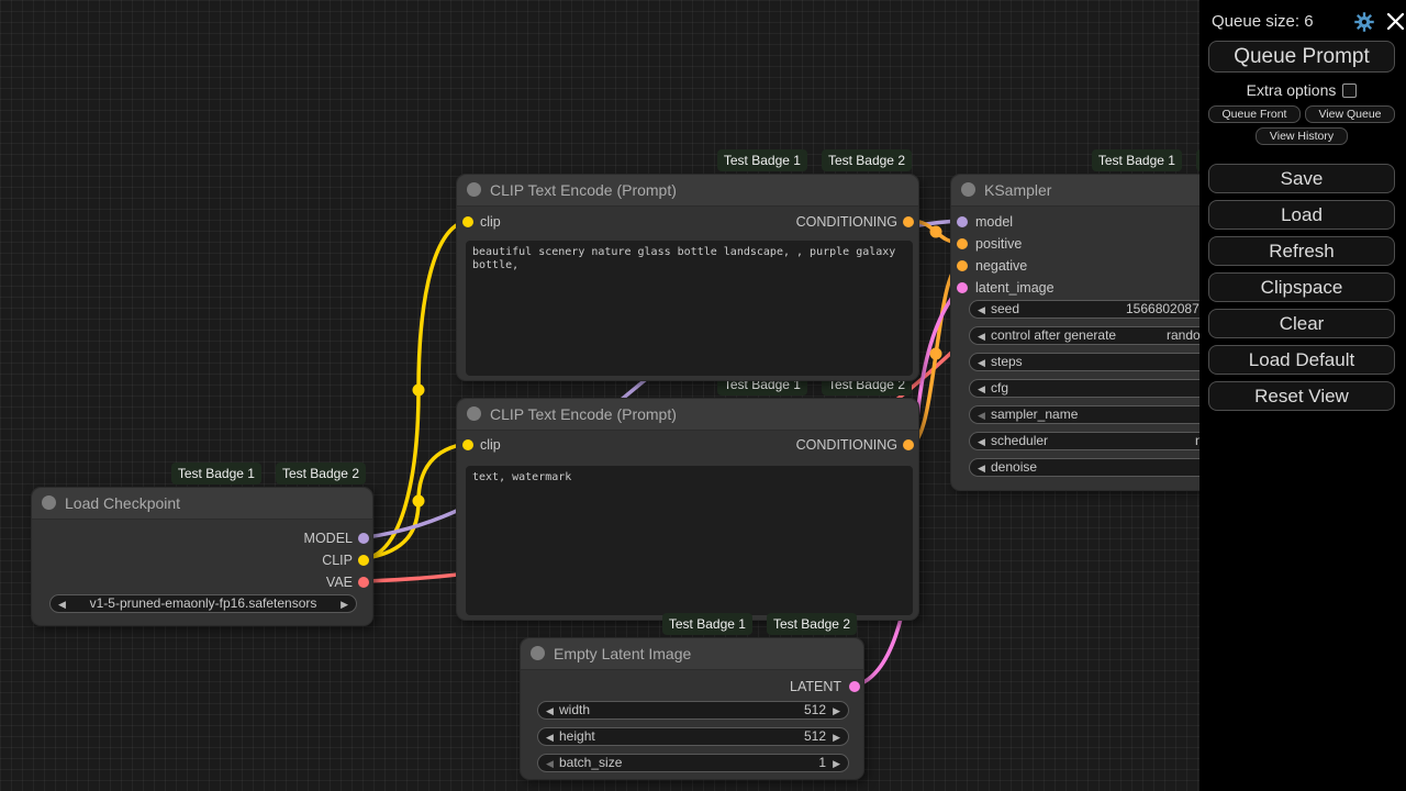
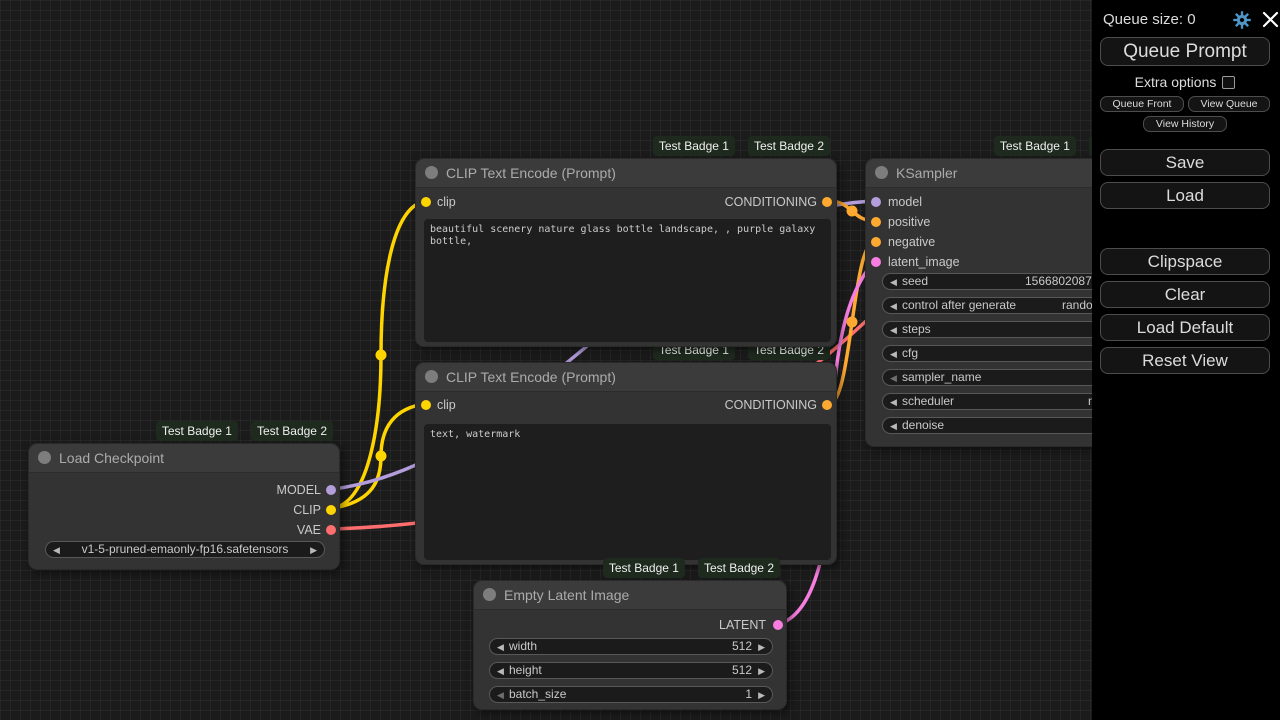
  Test Badge 1
  Test Badge 2
  CLIP Text Encode (Prompt)
  clip
  CONDITIONING
  text, watermark
  Test Badge 1
  Test Badge 2
  CLIP Text Encode (Prompt)
  clip
  CONDITIONING
  beautiful scenery nature glass bottle landscape, , purple galaxy bottle,
  Test Badge 1
  KSampler
  model
  positive
  negative
  latent_image
  ◀
  seed
  1566802087
  ◀
  control after generate
  ◀
  steps
  ◀
  cfg
  ◀
  sampler_name
  ◀
  scheduler
  ◀
  denoise
  Test Badge 1
  Test Badge 2
  Load Checkpoint
  MODEL
  CLIP
  VAE
  ◀
  v1-5-pruned-emaonly-fp16.safetensors
  ▶
  Test Badge 1
  Test Badge 2
  Empty Latent Image
  LATENT
  ◀
  width
  512
  ▶
  ◀
  height
  512
  ▶
  ◀
  batch_size
  1
  ▶
- Queue size: 6
+ Queue size: 0
  Queue Prompt
  Extra options
  Queue Front
  View Queue
  View History
  Save
  Load
- Refresh
  Clipspace
  Clear
  Load Default
  Reset View
